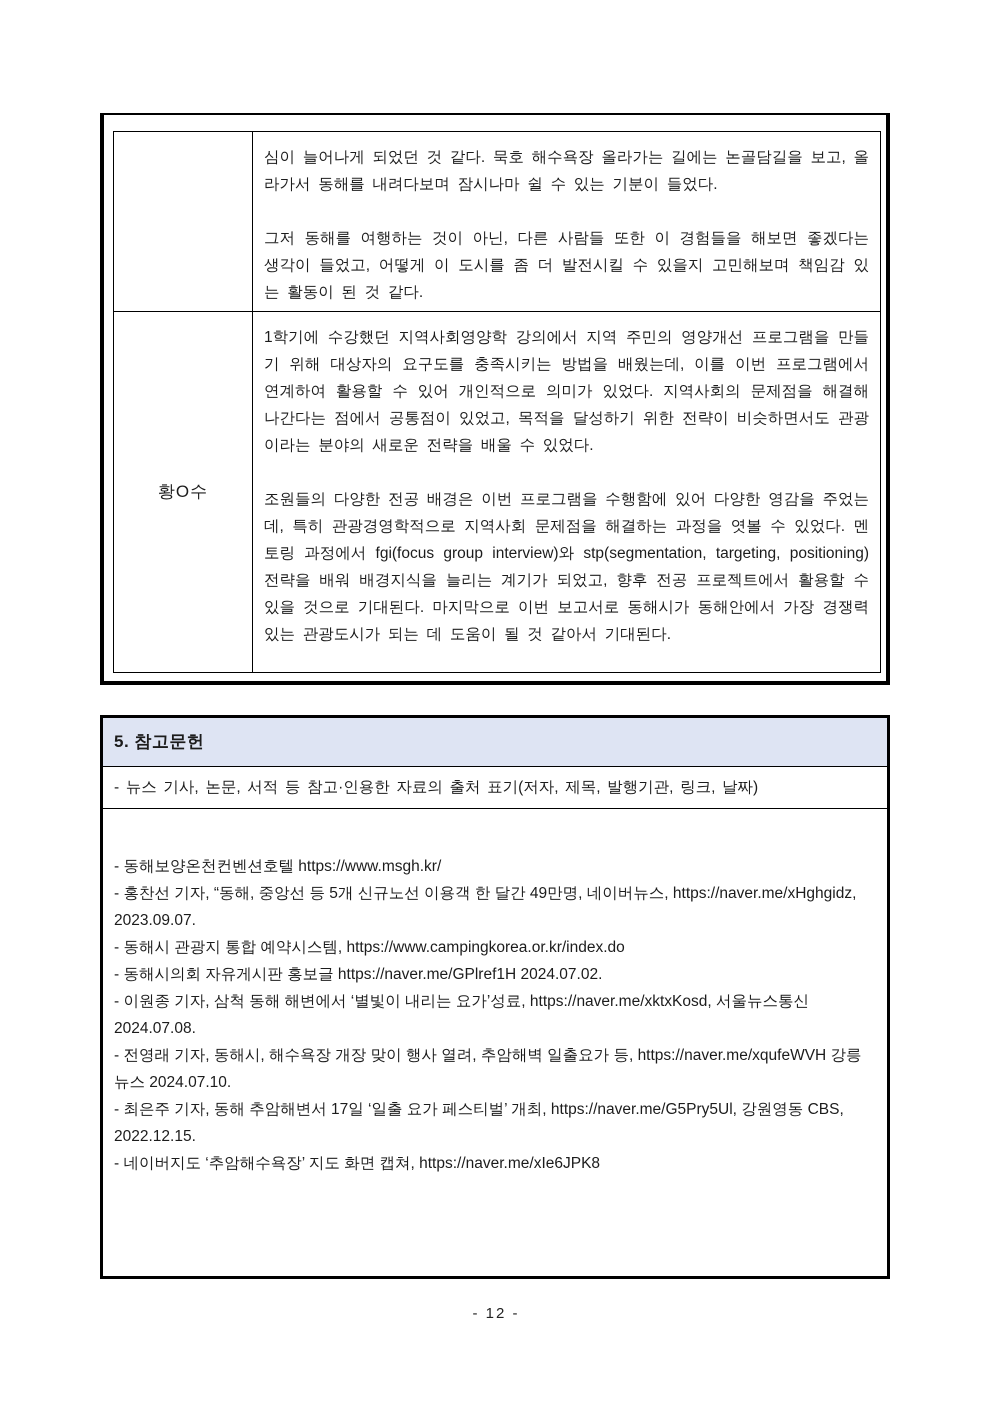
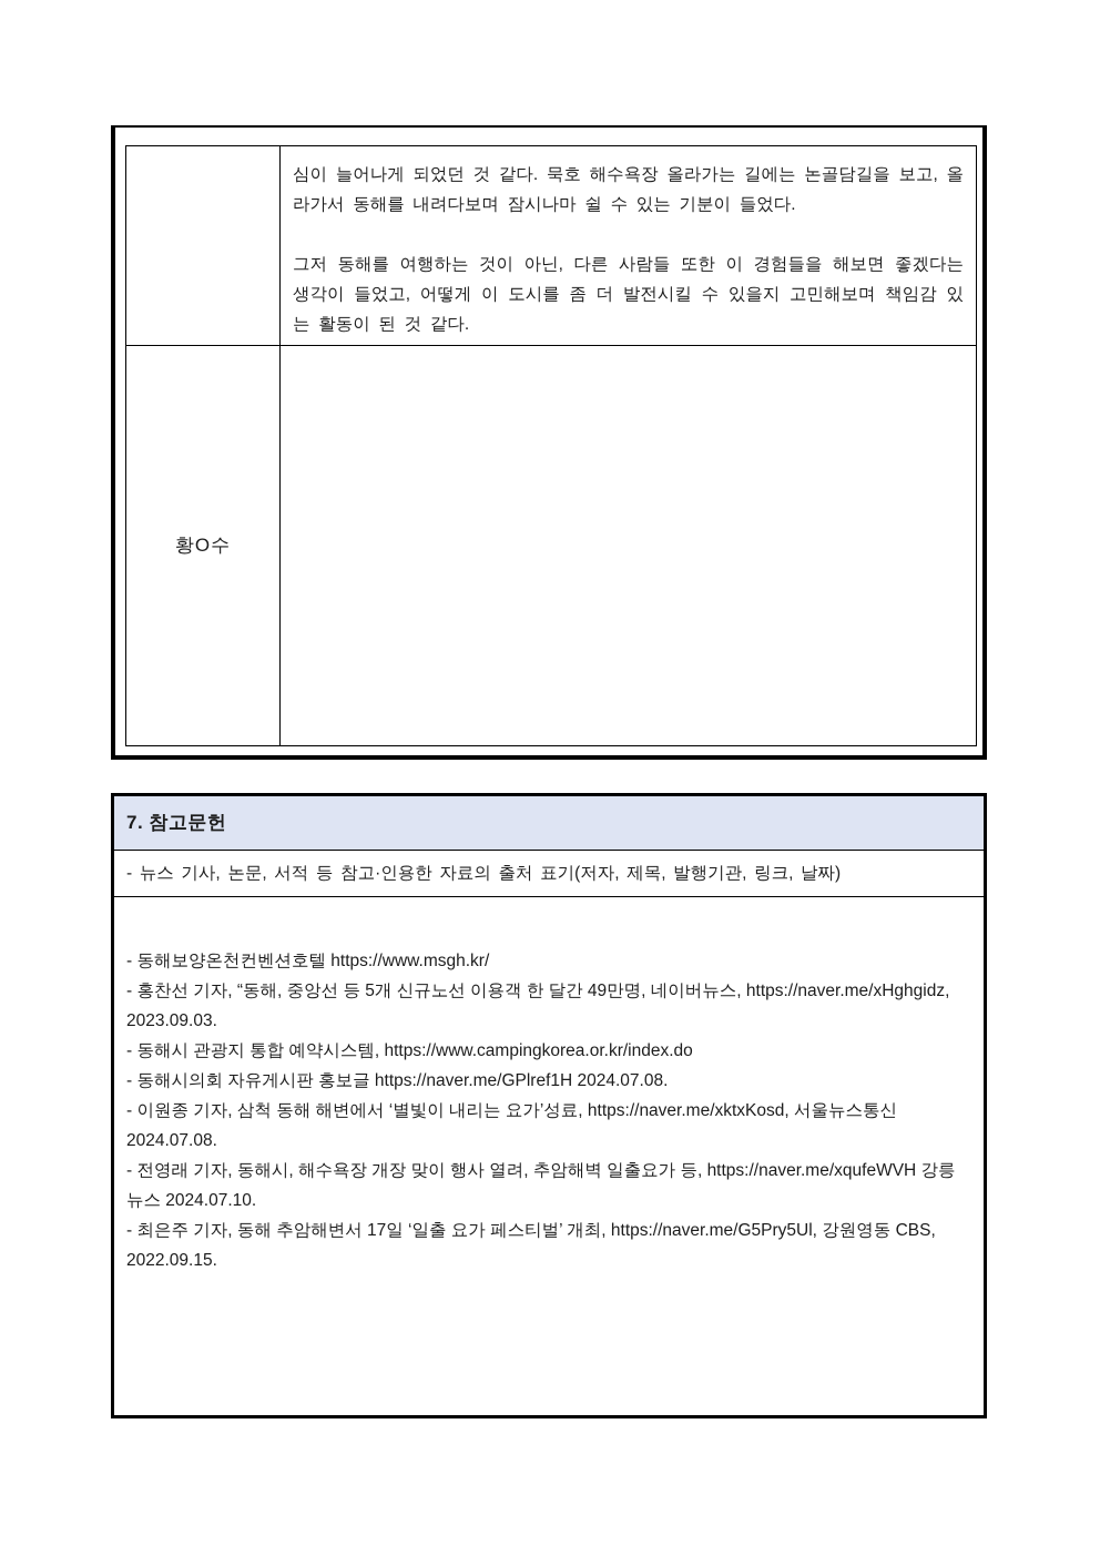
  심이 늘어나게 되었던 것 같다. 묵호 해수욕장 올라가는 길에는 논골담길을 보고, 올라가서 동해를 내려다보며 잠시나마 쉴 수 있는 기분이 들었다.
  그저 동해를 여행하는 것이 아닌, 다른 사람들 또한 이 경험들을 해보면 좋겠다는 생각이 들었고, 어떻게 이 도시를 좀 더 발전시킬 수 있을지 고민해보며 책임감 있는 활동이 된 것 같다.
  황O수
- 1학기에 수강했던 지역사회영양학 강의에서 지역 주민의 영양개선 프로그램을 만들기 위해 대상자의 요구도를 충족시키는 방법을 배웠는데, 이를 이번 프로그램에서 연계하여 활용할 수 있어 개인적으로 의미가 있었다. 지역사회의 문제점을 해결해 나간다는 점에서 공통점이 있었고, 목적을 달성하기 위한 전략이 비슷하면서도 관광이라는 분야의 새로운 전략을 배울 수 있었다.
- 조원들의 다양한 전공 배경은 이번 프로그램을 수행함에 있어 다양한 영감을 주었는데, 특히 관광경영학적으로 지역사회 문제점을 해결하는 과정을 엿볼 수 있었다. 멘토링 과정에서 fgi(focus group interview)와 stp(segmentation, targeting, positioning) 전략을 배워 배경지식을 늘리는 계기가 되었고, 향후 전공 프로젝트에서 활용할 수 있을 것으로 기대된다. 마지막으로 이번 보고서로 동해시가 동해안에서 가장 경쟁력 있는 관광도시가 되는 데 도움이 될 것 같아서 기대된다.
- 5. 참고문헌
+ 7. 참고문헌
  - 뉴스 기사, 논문, 서적 등 참고·인용한 자료의 출처 표기(저자, 제목, 발행기관, 링크, 날짜)
  - 동해보양온천컨벤션호텔 https://www.msgh.kr/
- - 홍찬선 기자, “동해, 중앙선 등 5개 신규노선 이용객 한 달간 49만명, 네이버뉴스, https://naver.me/xHghgidz, 2023.09.07.
+ - 홍찬선 기자, “동해, 중앙선 등 5개 신규노선 이용객 한 달간 49만명, 네이버뉴스, https://naver.me/xHghgidz, 2023.09.03.
  - 동해시 관광지 통합 예약시스템, https://www.campingkorea.or.kr/index.do
- - 동해시의회 자유게시판 홍보글 https://naver.me/GPlref1H 2024.07.02.
+ - 동해시의회 자유게시판 홍보글 https://naver.me/GPlref1H 2024.07.08.
  - 이원종 기자, 삼척 동해 해변에서 ‘별빛이 내리는 요가’성료, https://naver.me/xktxKosd, 서울뉴스통신 2024.07.08.
  - 전영래 기자, 동해시, 해수욕장 개장 맞이 행사 열려, 추암해벽 일출요가 등, https://naver.me/xqufeWVH 강릉뉴스 2024.07.10.
- - 최은주 기자, 동해 추암해변서 17일 ‘일출 요가 페스티벌’ 개최, https://naver.me/G5Pry5Ul, 강원영동 CBS, 2022.12.15.
+ - 최은주 기자, 동해 추암해변서 17일 ‘일출 요가 페스티벌’ 개최, https://naver.me/G5Pry5Ul, 강원영동 CBS, 2022.09.15.
- - 네이버지도 ‘추암해수욕장’ 지도 화면 캡쳐, https://naver.me/xIe6JPK8
- - 12 -
